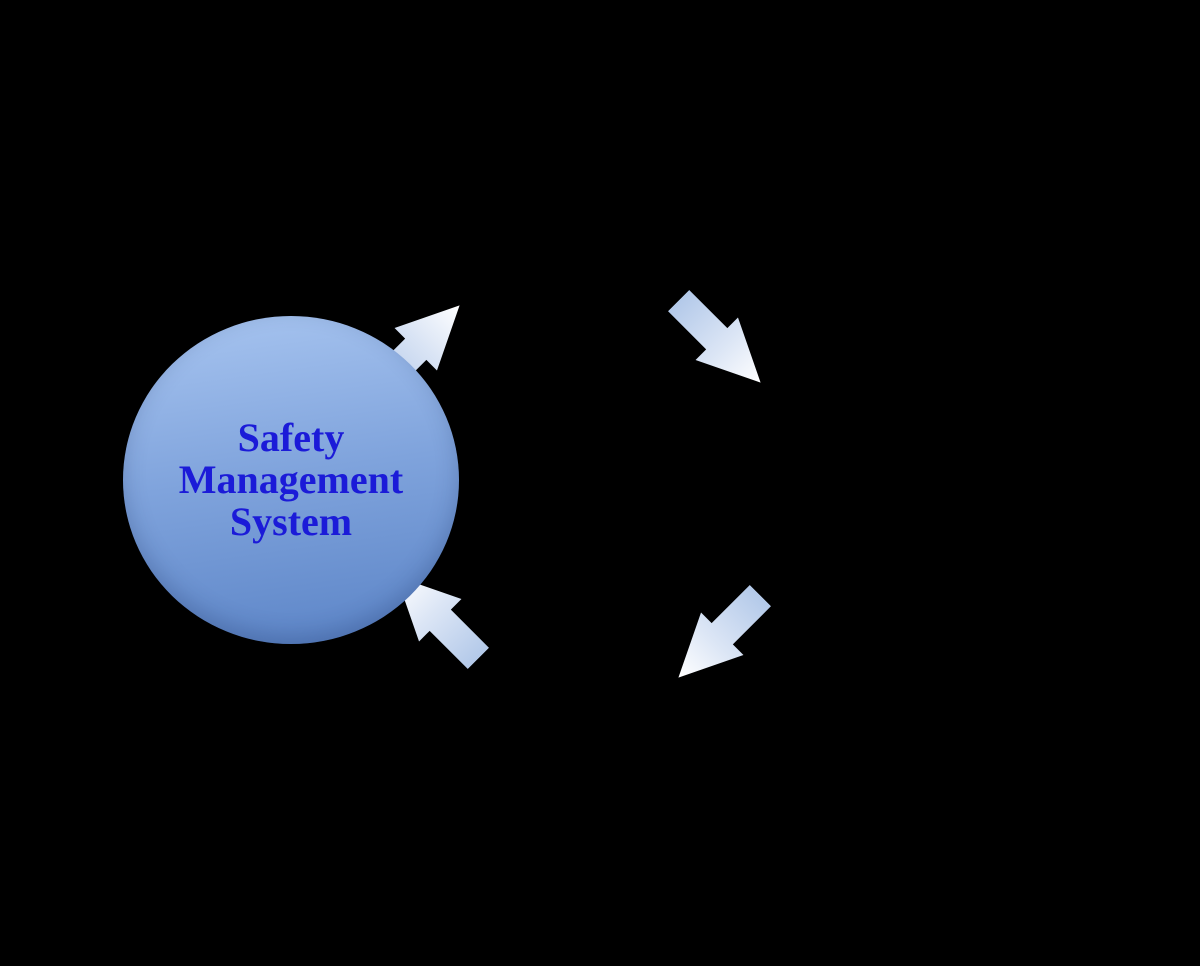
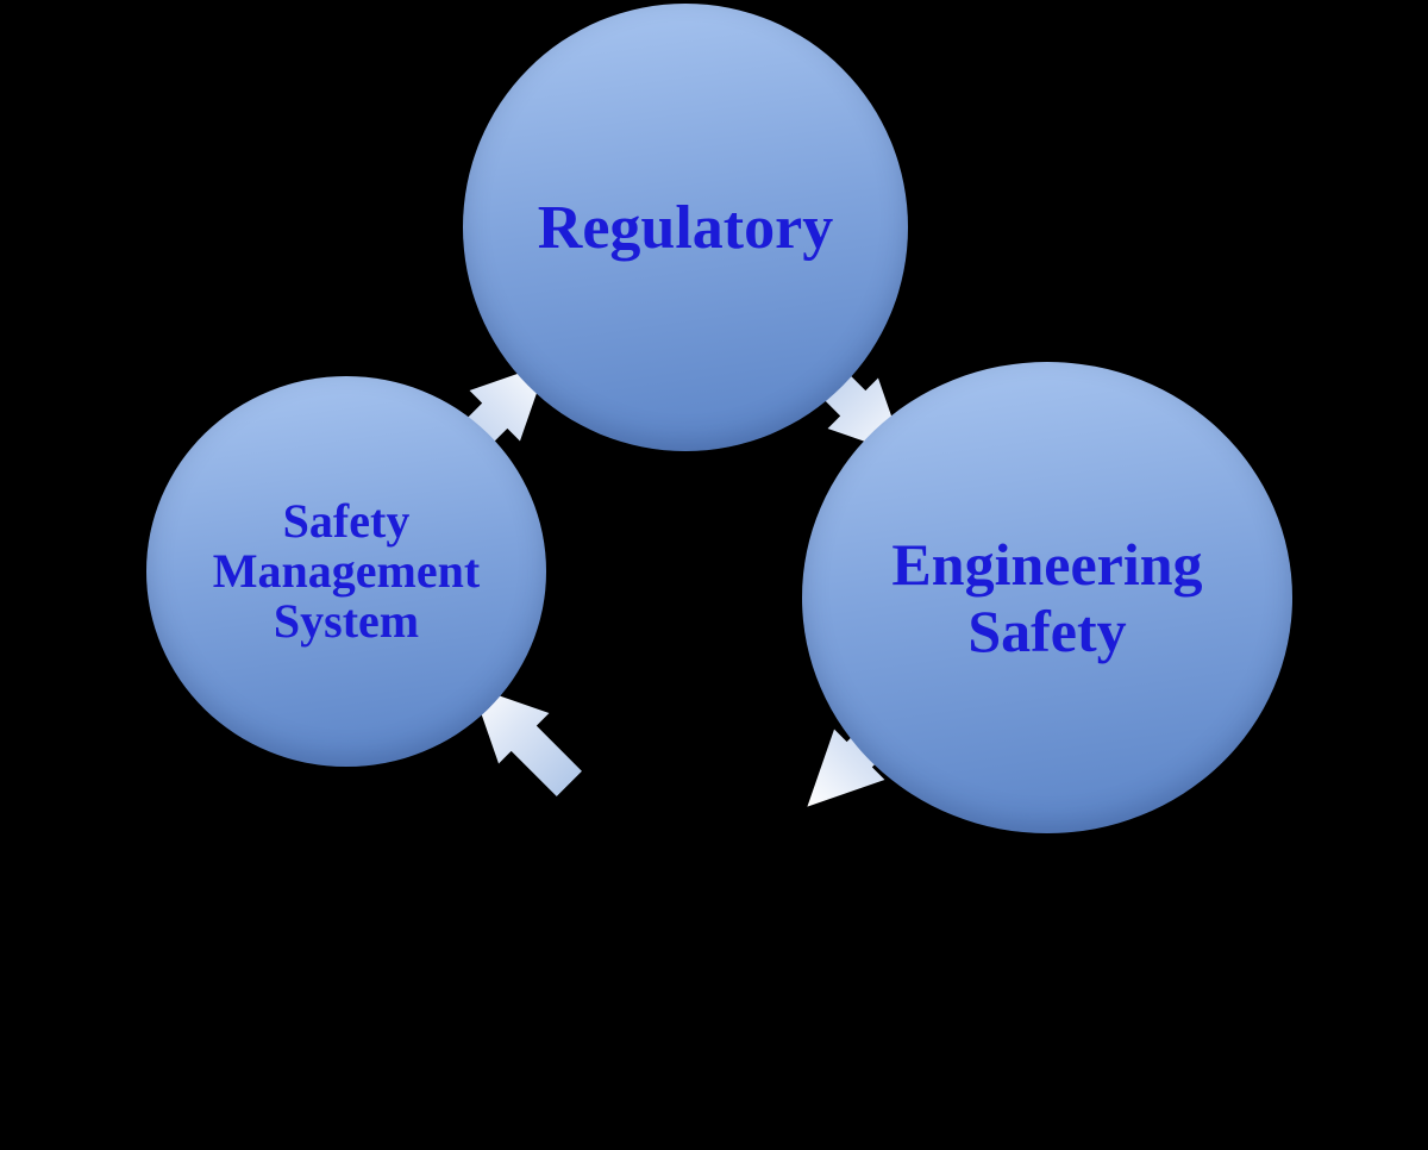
+ Regulatory
+ Engineering Safety
  Safety Management System
